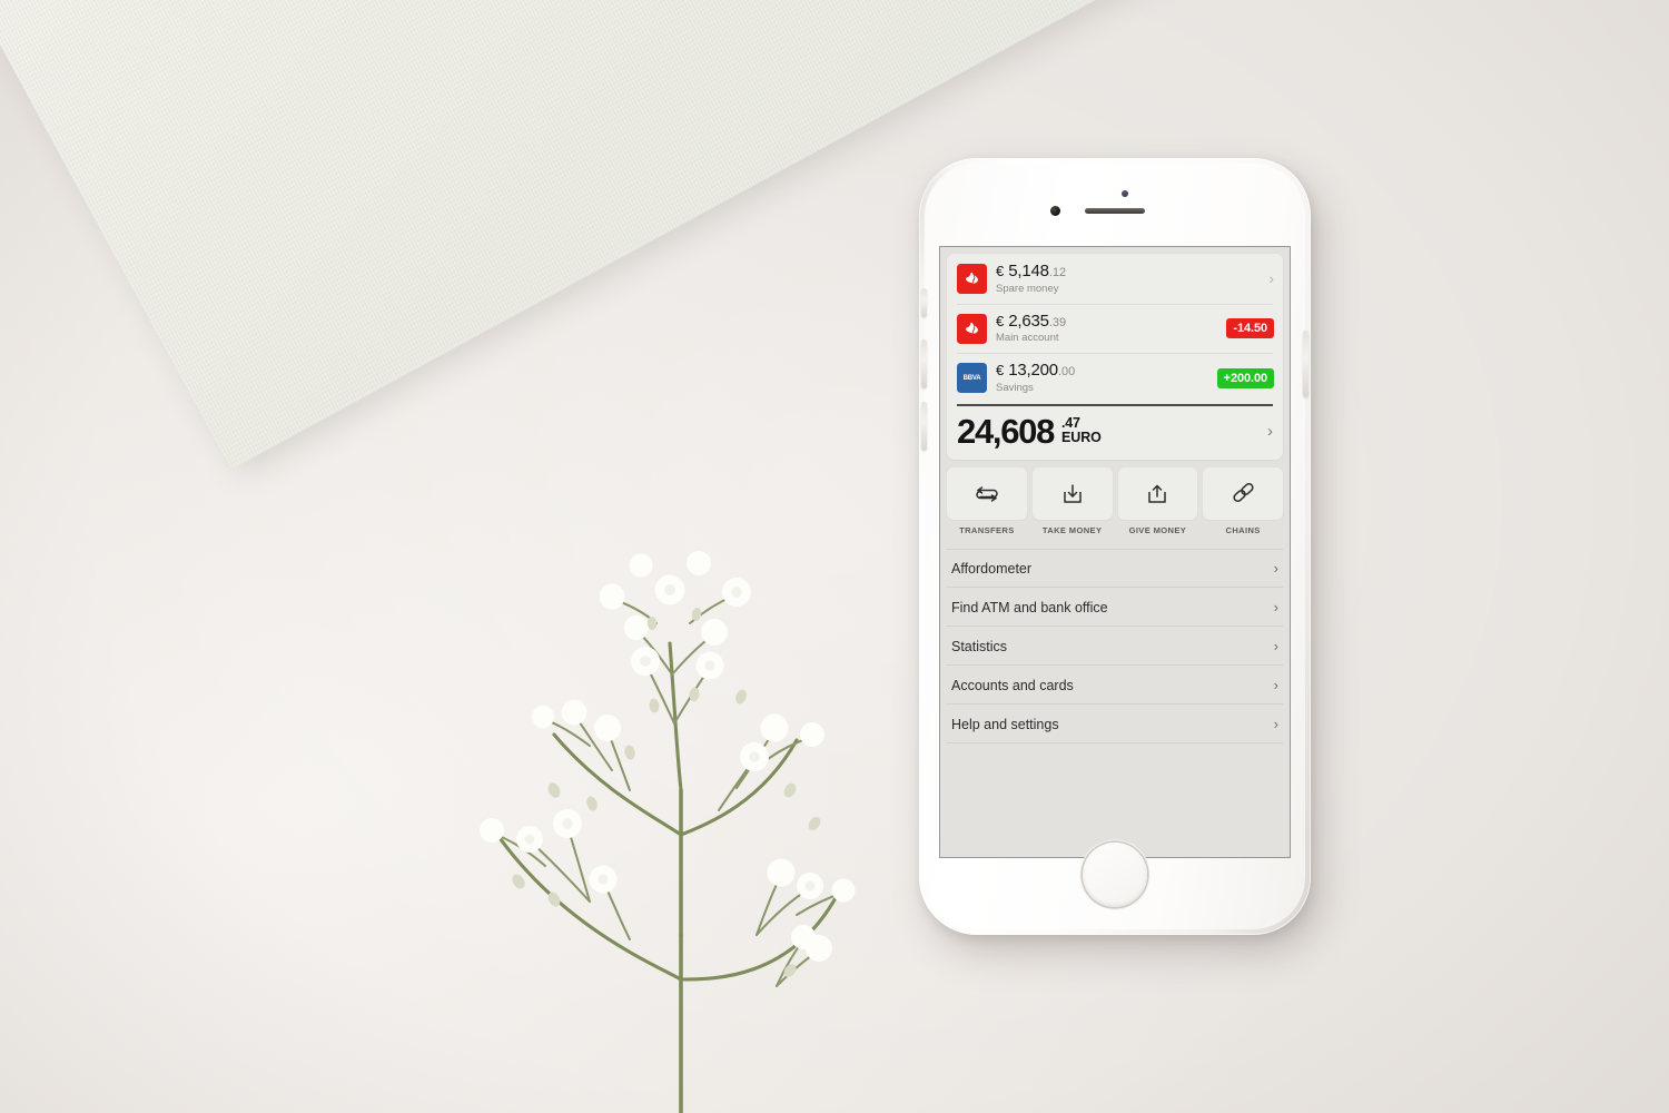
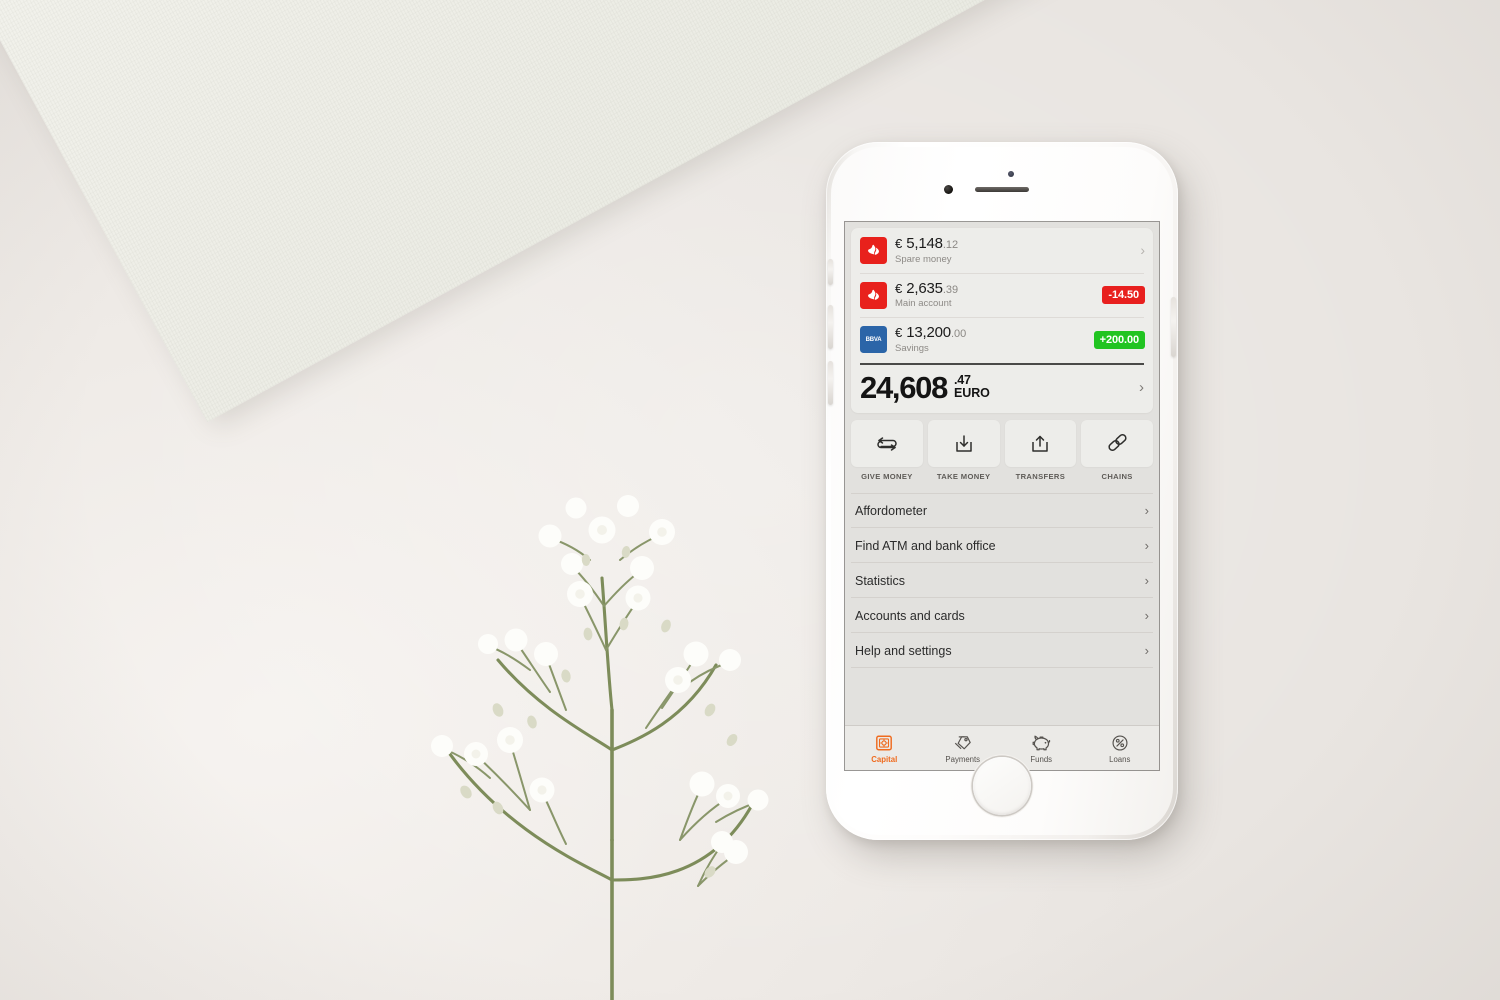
  € 5,148.12
  Spare money
  ›
  € 2,635.39
  Main account
  -14.50
  € 13,200.00
  Savings
  +200.00
  24,608
  .47
  EURO
  ›
- TRANSFERS
+ GIVE MONEY
  TAKE MONEY
- GIVE MONEY
+ TRANSFERS
  CHAINS
  Affordometer
  ›
  Find ATM and bank office
  ›
  Statistics
  ›
  Accounts and cards
  ›
  Help and settings
  ›
+ Capital
+ Payments
+ Funds
+ Loans
